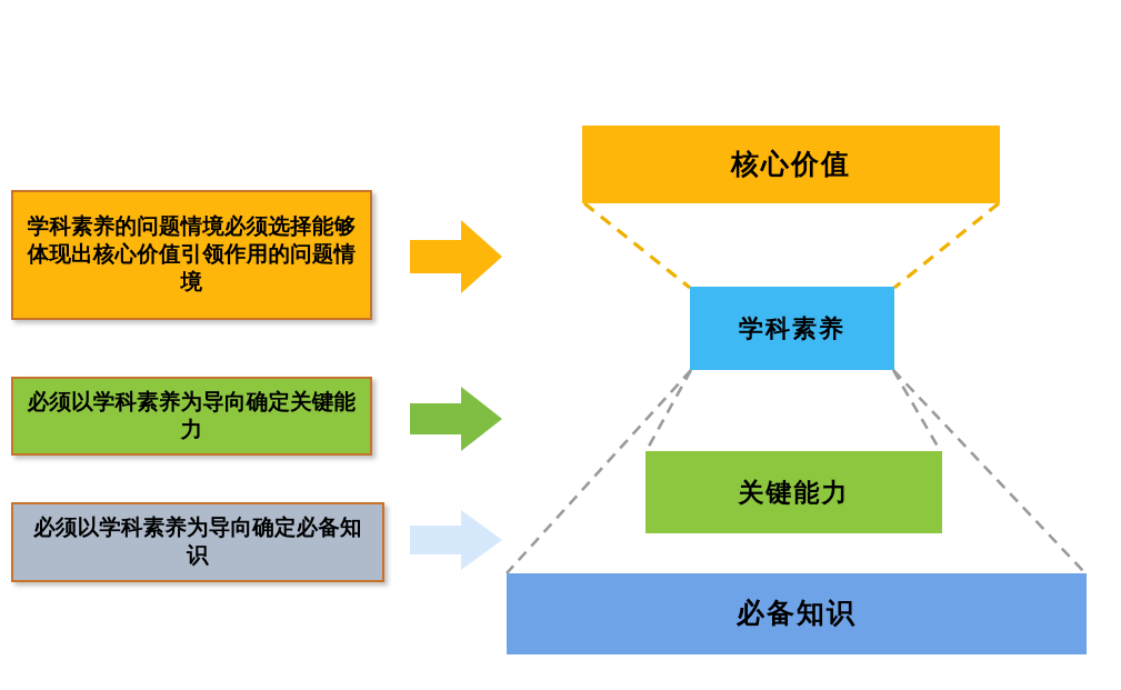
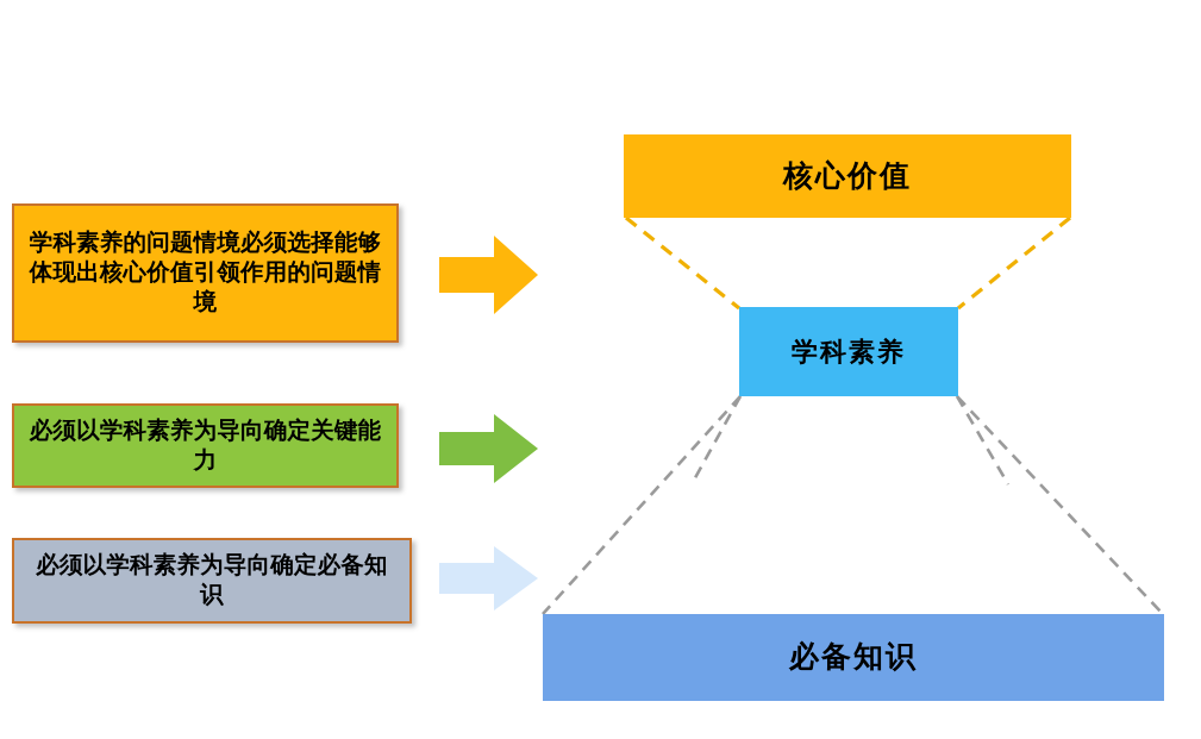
  学科素养的问题情境必须选择能够体现出核心价值引领作用的问题情境
  必须以学科素养为导向确定关键能力
  必须以学科素养为导向确定必备知识
  核心价值
  学科素养
- 关键能力
  必备知识
